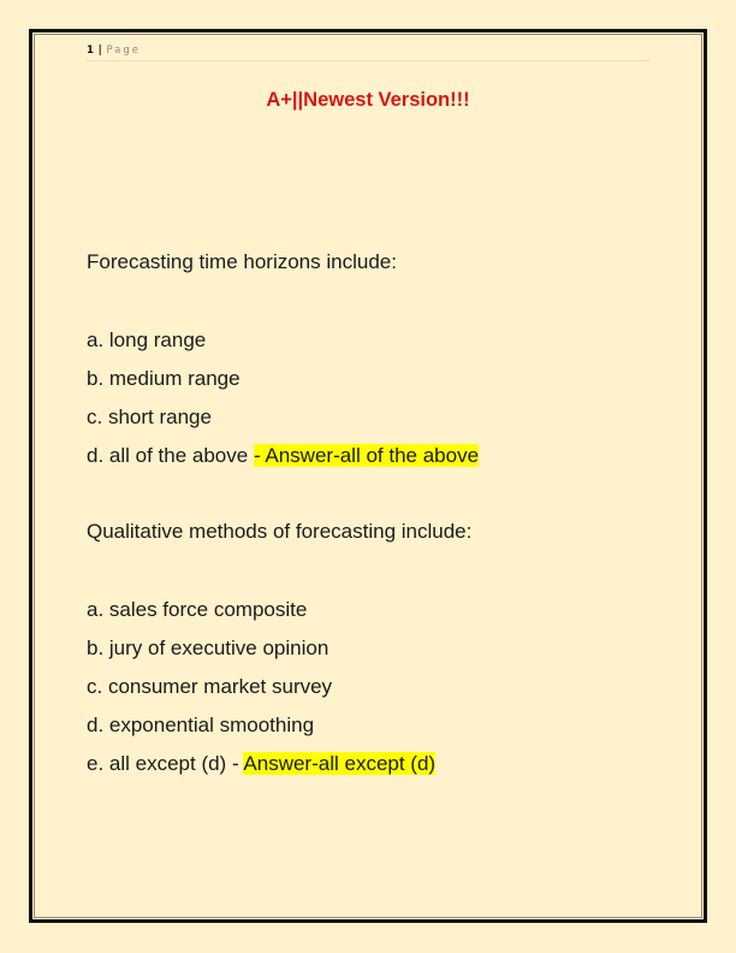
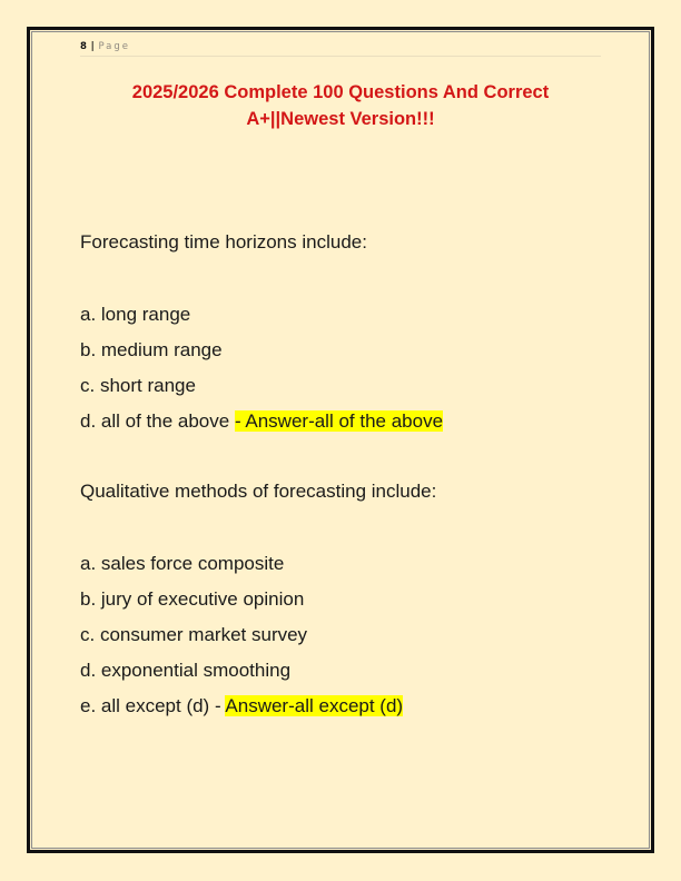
- 1 | Page
+ 8 | Page
+ 2025/2026 Complete 100 Questions And Correct
  A+||Newest Version!!!
  Forecasting time horizons include:
  a. long range
  b. medium range
  c. short range
  d. all of the above - Answer-all of the above
  Qualitative methods of forecasting include:
  a. sales force composite
  b. jury of executive opinion
  c. consumer market survey
  d. exponential smoothing
  e. all except (d) - Answer-all except (d)
